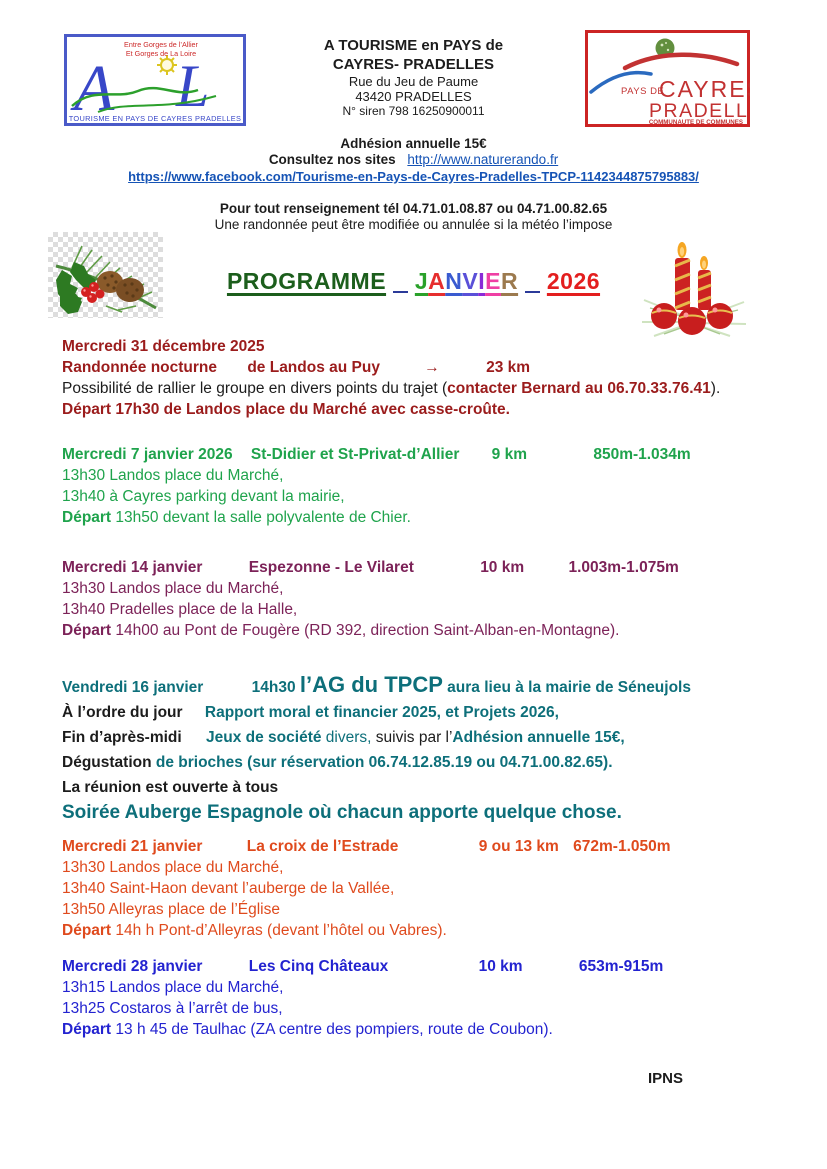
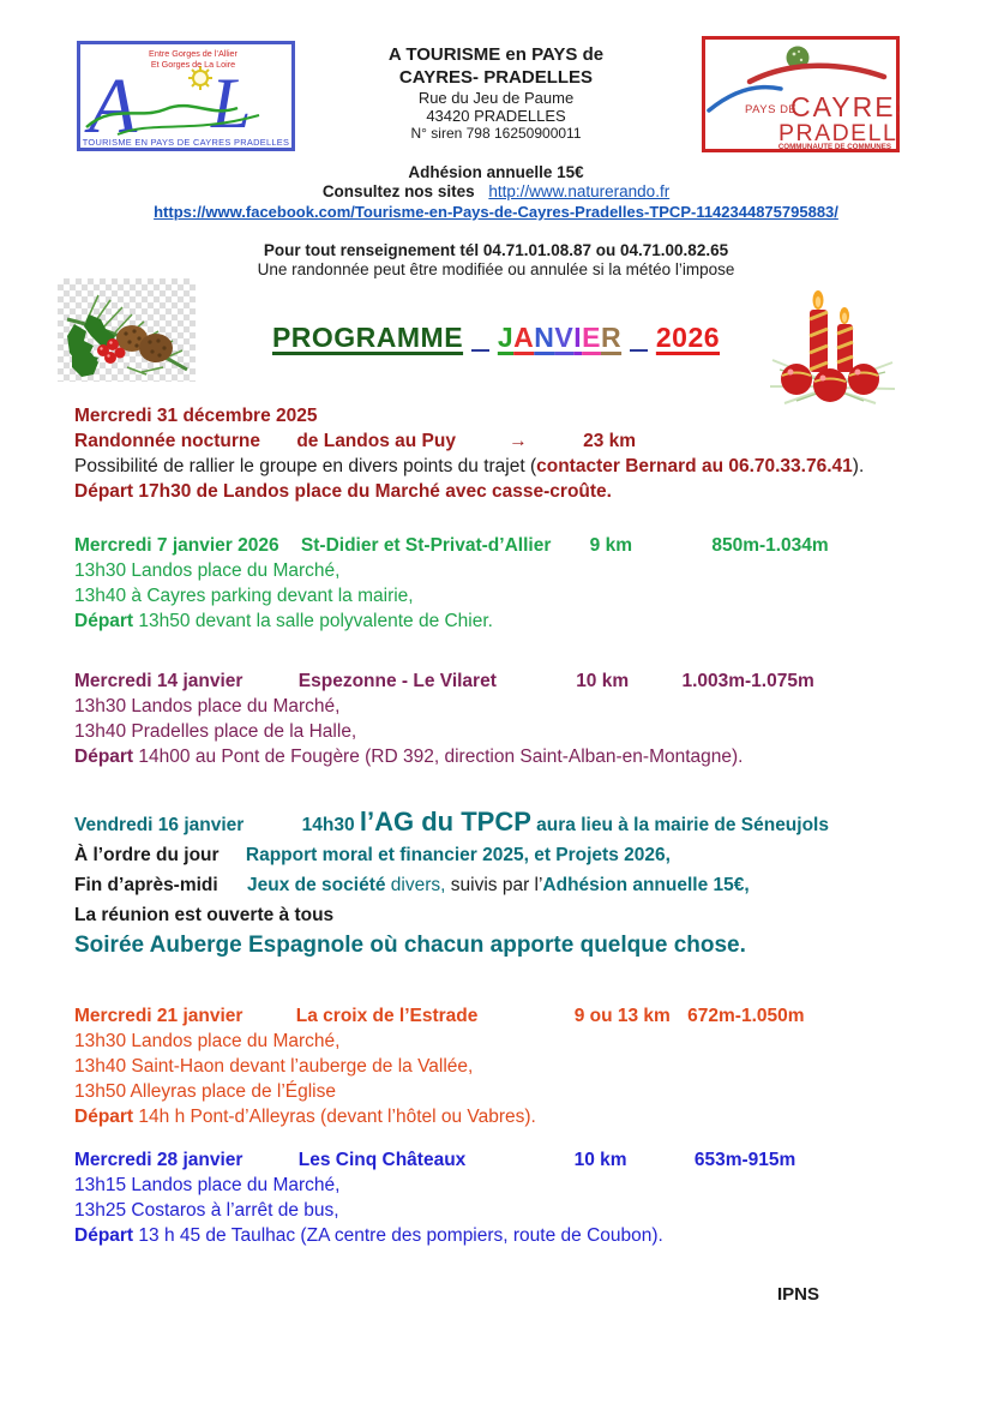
  A
  L
  Entre Gorges de l’Allier
  Et Gorges de La Loire
  TOURISME EN PAYS DE CAYRES PRADELLES
  A TOURISME en PAYS de
  CAYRES- PRADELLES
  Rue du Jeu de Paume
  43420 PRADELLES
  N° siren 798 16250900011
  PAYS DE
  CAYRE
  PRADELL
  Adhésion annuelle 15€
  Consultez nos sites http://www.naturerando.fr
  https://www.facebook.com/Tourisme-en-Pays-de-Cayres-Pradelles-TPCP-1142344875795883/
  Pour tout renseignement tél 04.71.01.08.87 ou 04.71.00.82.65
  Une randonnée peut être modifiée ou annulée si la météo l’impose
  PROGRAMME JANVIER 2026
  Mercredi 31 décembre 2025
  Randonnée nocturne de Landos au Puy → 23 km
  Possibilité de rallier le groupe en divers points du trajet (contacter Bernard au 06.70.33.76.41).
  Départ 17h30 de Landos place du Marché avec casse-croûte.
  Mercredi 7 janvier 2026 St-Didier et St-Privat-d’Allier 9 km 850m-1.034m
  13h30 Landos place du Marché,
  13h40 à Cayres parking devant la mairie,
  Départ 13h50 devant la salle polyvalente de Chier.
  Mercredi 14 janvier Espezonne - Le Vilaret 10 km 1.003m-1.075m
  13h30 Landos place du Marché,
  13h40 Pradelles place de la Halle,
  Départ 14h00 au Pont de Fougère (RD 392, direction Saint-Alban-en-Montagne).
  Vendredi 16 janvier 14h30 l’AG du TPCP aura lieu à la mairie de Séneujols
  À l’ordre du jour Rapport moral et financier 2025, et Projets 2026,
  Fin d’après-midi Jeux de société divers, suivis par l’Adhésion annuelle 15€,
- Dégustation de brioches (sur réservation 06.74.12.85.19 ou 04.71.00.82.65).
  La réunion est ouverte à tous
  Soirée Auberge Espagnole où chacun apporte quelque chose.
  Mercredi 21 janvier La croix de l’Estrade 9 ou 13 km 672m-1.050m
  13h30 Landos place du Marché,
  13h40 Saint-Haon devant l’auberge de la Vallée,
  13h50 Alleyras place de l’Église
  Départ 14h h Pont-d’Alleyras (devant l’hôtel ou Vabres).
  Mercredi 28 janvier Les Cinq Châteaux 10 km 653m-915m
  13h15 Landos place du Marché,
  13h25 Costaros à l’arrêt de bus,
  Départ 13 h 45 de Taulhac (ZA centre des pompiers, route de Coubon).
  IPNS
